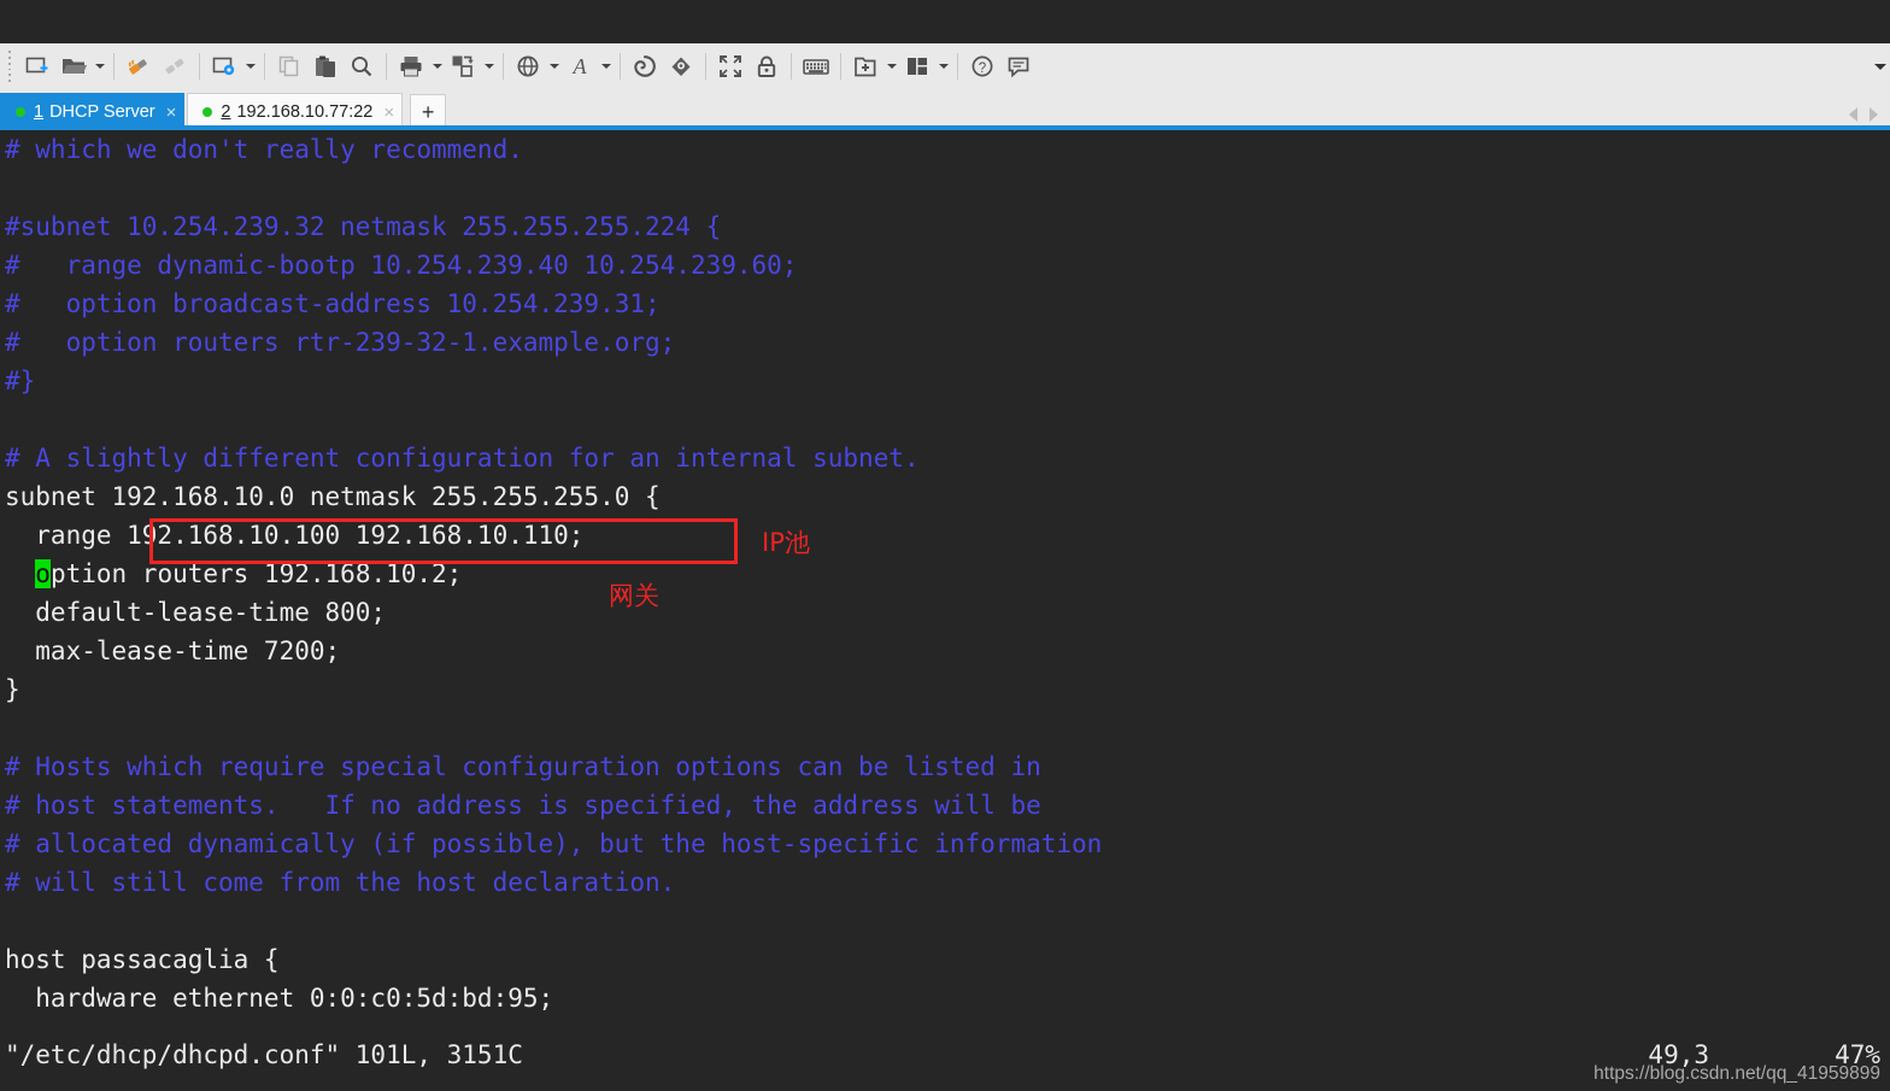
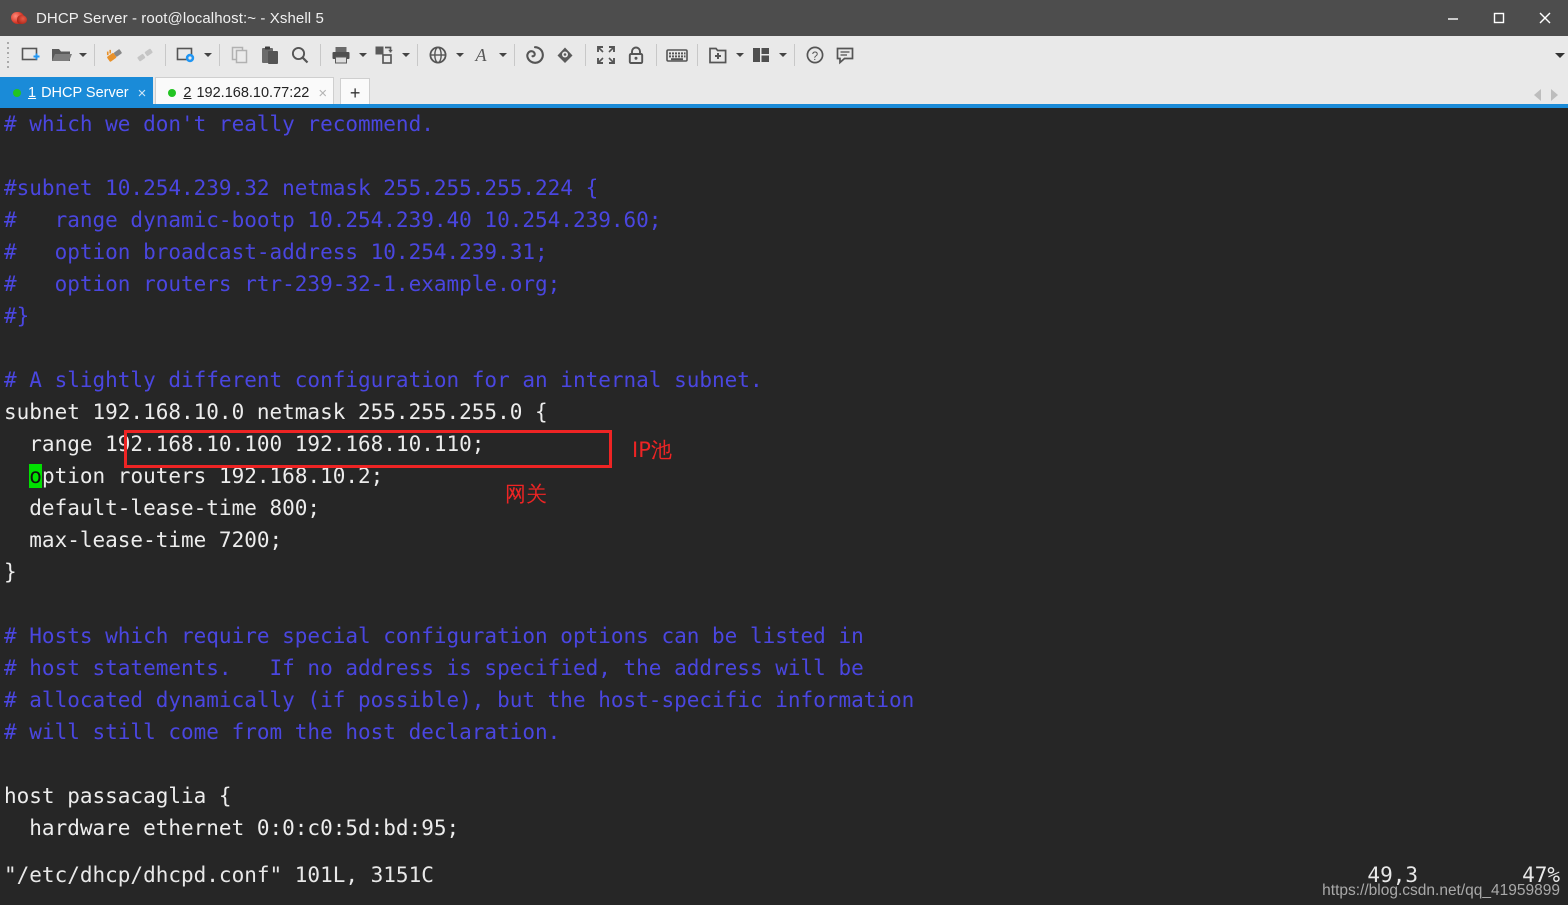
+ DHCP Server - root@localhost:~ - Xshell 5
  A
  ?
  1
  DHCP Server
  ×
  2
  192.168.10.77:22
  ×
  +
  # which we don't really recommend.
  #subnet 10.254.239.32 netmask 255.255.255.224 {
  # range dynamic-bootp 10.254.239.40 10.254.239.60;
  # option broadcast-address 10.254.239.31;
  # option routers rtr-239-32-1.example.org;
  #}
  # A slightly different configuration for an internal subnet.
  subnet 192.168.10.0 netmask 255.255.255.0 {
  range 192.168.10.100 192.168.10.110;
  option routers 192.168.10.2;
  default-lease-time 800;
  max-lease-time 7200;
  }
  # Hosts which require special configuration options can be listed in
  # host statements. If no address is specified, the address will be
  # allocated dynamically (if possible), but the host-specific information
  # will still come from the host declaration.
  host passacaglia {
  hardware ethernet 0:0:c0:5d:bd:95;
  "/etc/dhcp/dhcpd.conf" 101L, 3151C
  49,3
  47%
  https://blog.csdn.net/qq_41959899
  IP池
  网关
